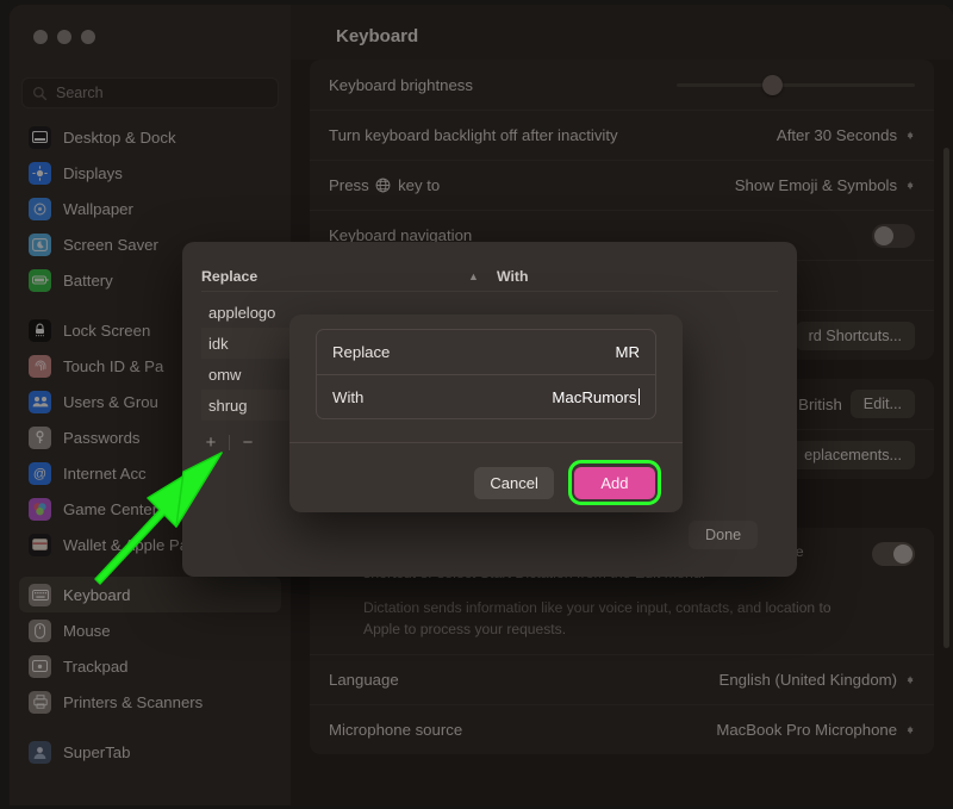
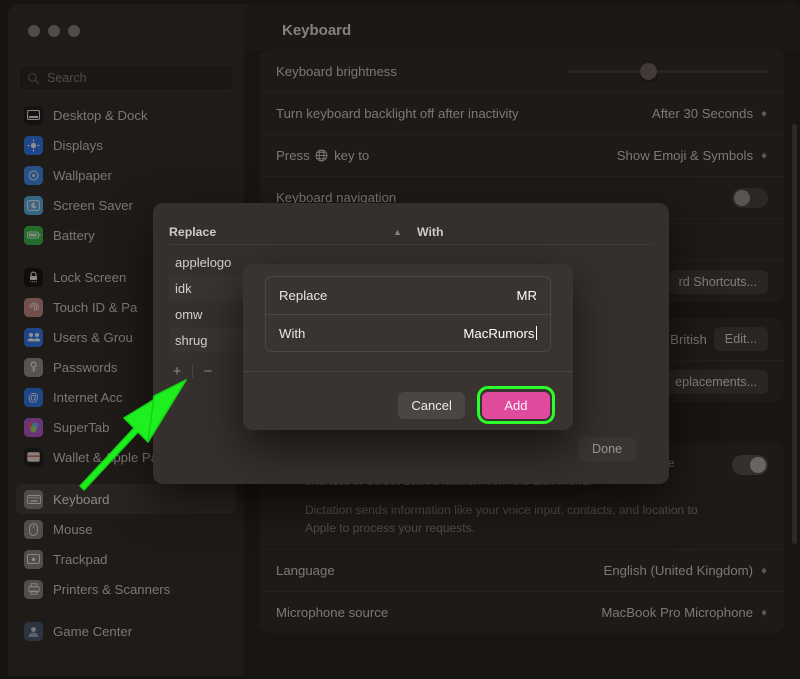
  Search
  Desktop & Dock
  Displays
  Wallpaper
  Screen Saver
  Battery
  Lock Screen
  Touch ID & Pa
  Users & Grou
  Passwords
  @
  Internet Acc
- Game Center
+ SuperTab
  Wallet &pple P
  Keyboard
  Mouse
  Trackpad
  Printers & Scanners
- SuperTab
+ Game Center
  Keyboard
  Keyboard brightness
  Turn keyboard backlight off after inactivity
  After 30 Seconds
  Press key to
  Show Emoji & Symbols
  Keyboard navigation
  rd Shortcuts...
  British
  Edit...
  eplacements...
  Dictation sends information like your voice input, contacts, and location to Apple to process your requests.
  Language
  English (United Kingdom)
  Microphone source
  MacBook Pro Microphone
  Replace
  ▲
  With
  applelogo
  idk
  omw
  shrug
  +
  −
  Done
  Replace
  MR
  With
  MacRumors
  Cancel
  Add
